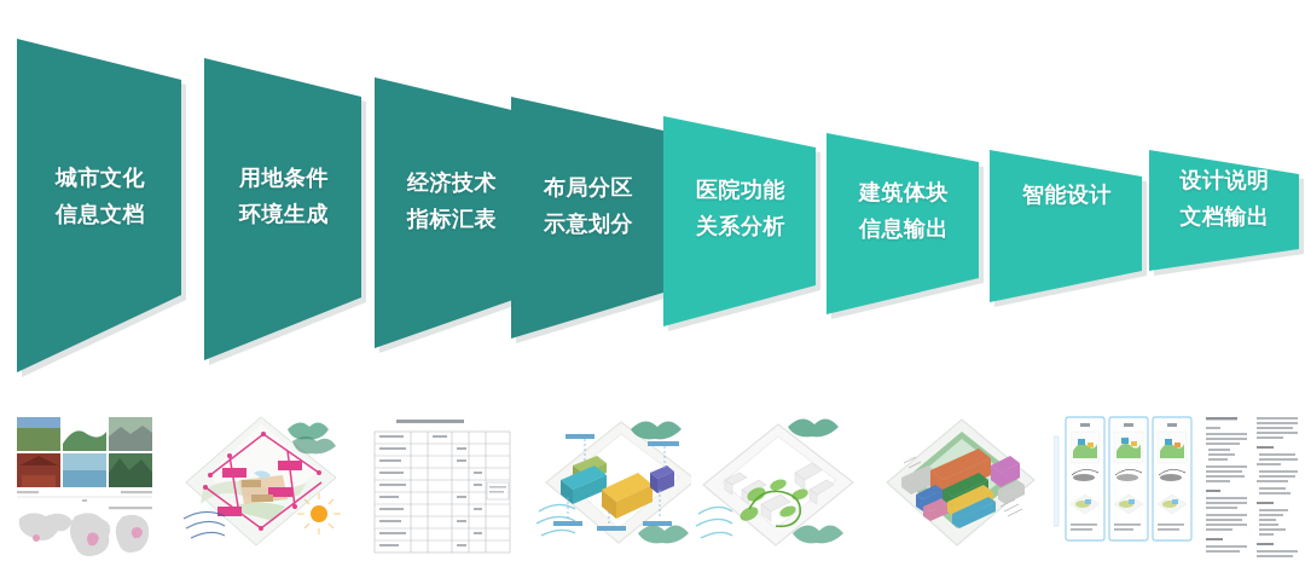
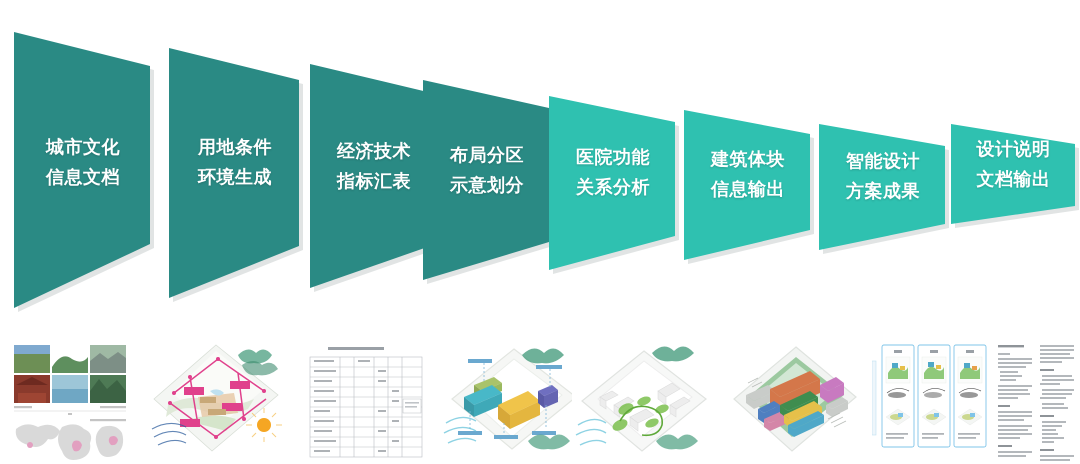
  城市文化
  信息文档
  用地条件
  环境生成
  经济技术
  指标汇表
  布局分区
  示意划分
  医院功能
  关系分析
  建筑体块
  信息输出
  智能设计
+ 方案成果
  设计说明
  文档输出
